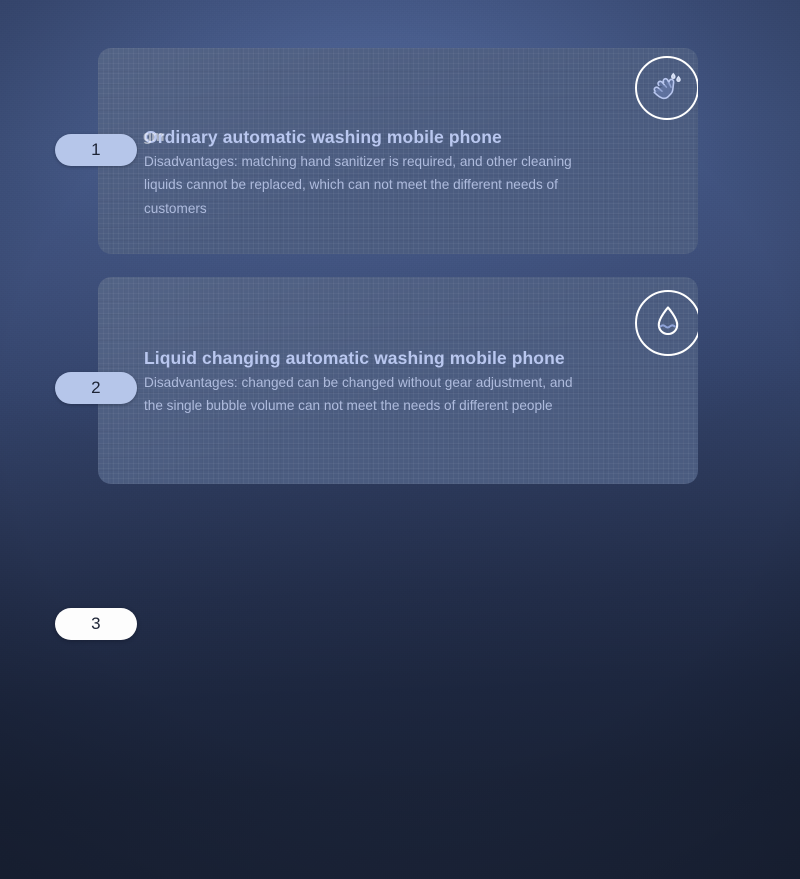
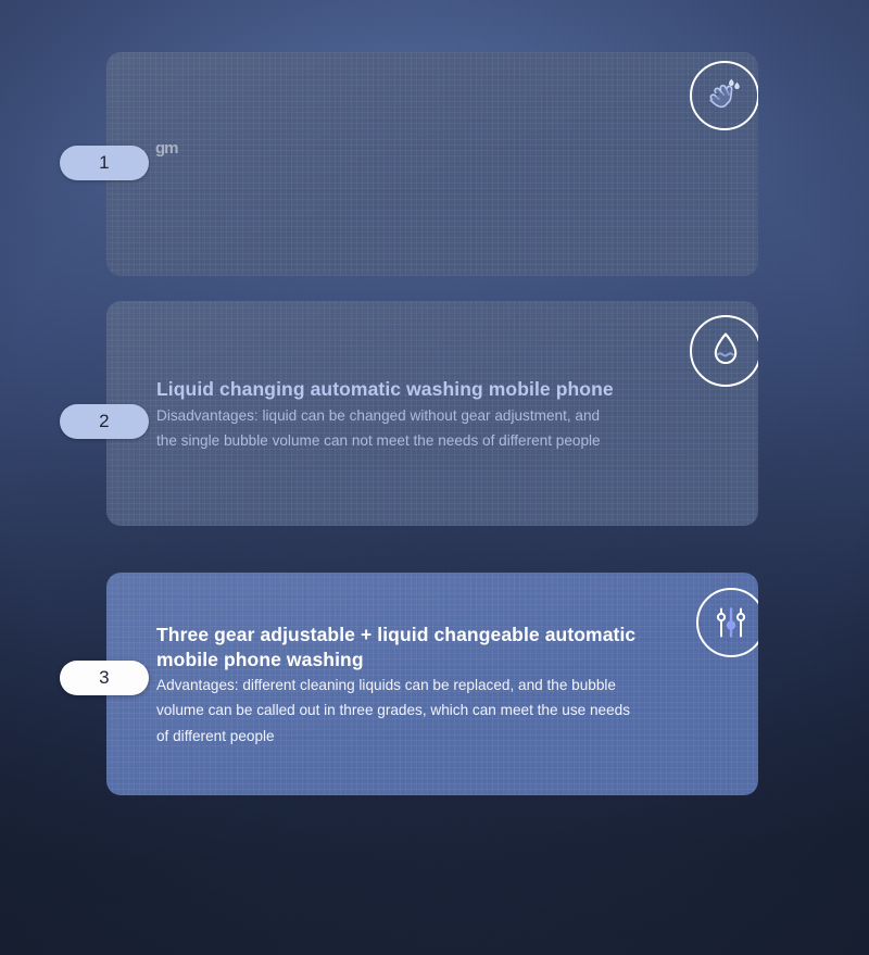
- Ordinary automatic washing mobile phone
- Disadvantages: matching hand sanitizer is required, and other cleaning liquids cannot be replaced, which can not meet the different needs of customers
  gm
  1
  Liquid changing automatic washing mobile phone
- Disadvantages: changed can be changed without gear adjustment, and the single bubble volume can not meet the needs of different people
+ Disadvantages: liquid can be changed without gear adjustment, and the single bubble volume can not meet the needs of different people
  2
+ Three gear adjustable + liquid changeable automatic mobile phone washing
+ Advantages: different cleaning liquids can be replaced, and the bubble volume can be called out in three grades, which can meet the use needs of different people
  3
